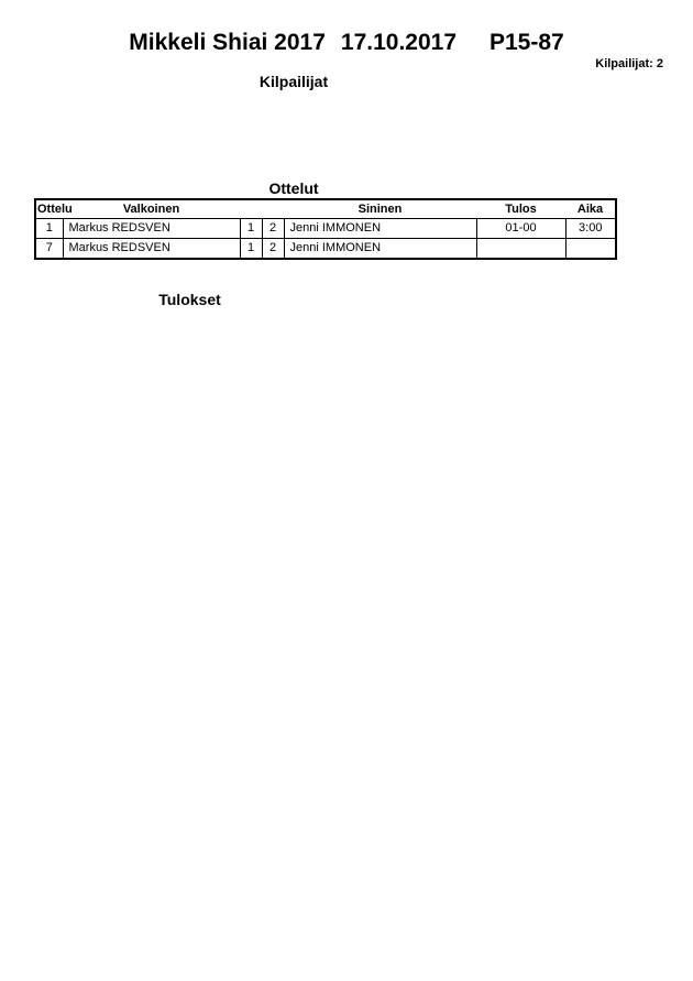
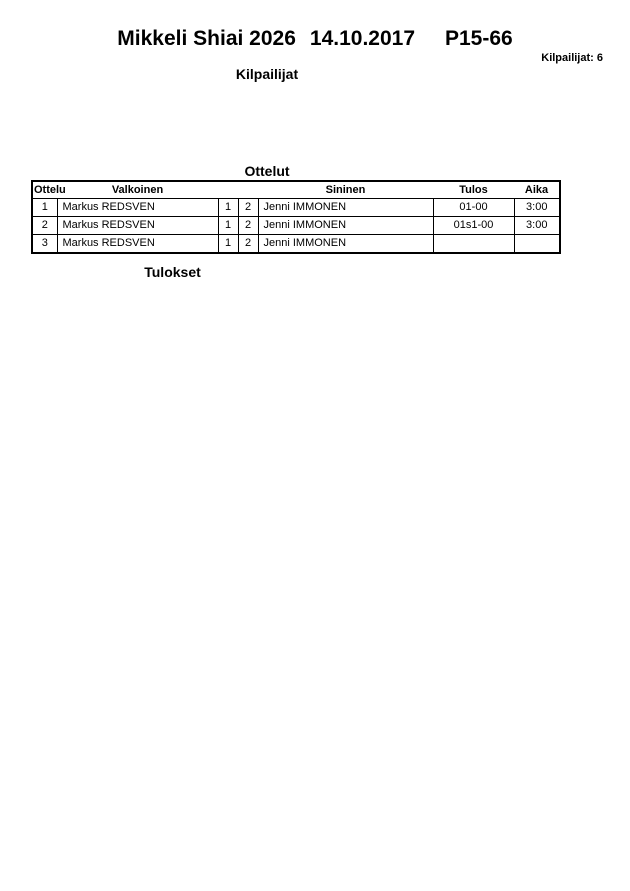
- Mikkeli Shiai 2017
+ Mikkeli Shiai 2026
- 17.10.2017
+ 14.10.2017
- P15-87
+ P15-66
- Kilpailijat: 2
+ Kilpailijat: 6
  Kilpailijat
  Ottelut
  Ottelu	Valkoinen			Sininen	Tulos	Aika
  1	Markus REDSVEN	1	2	Jenni IMMONEN	01-00	3:00
+ 2	Markus REDSVEN	1	2	Jenni IMMONEN	01s1-00	3:00
- 7	Markus REDSVEN	1	2	Jenni IMMONEN
+ 3	Markus REDSVEN	1	2	Jenni IMMONEN
  Tulokset
